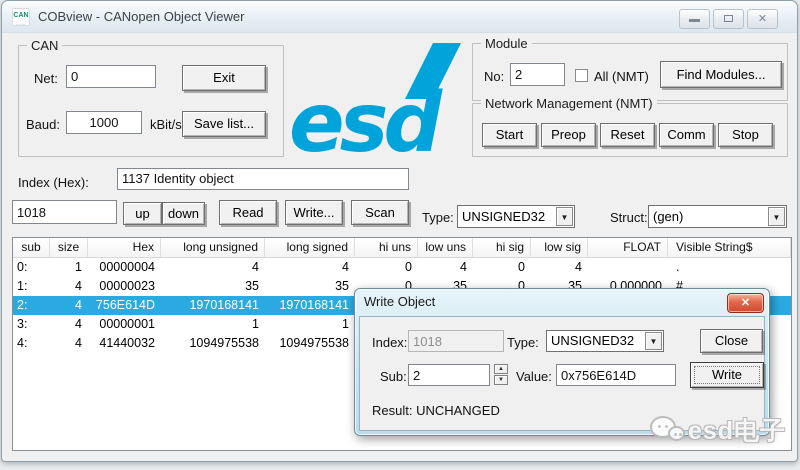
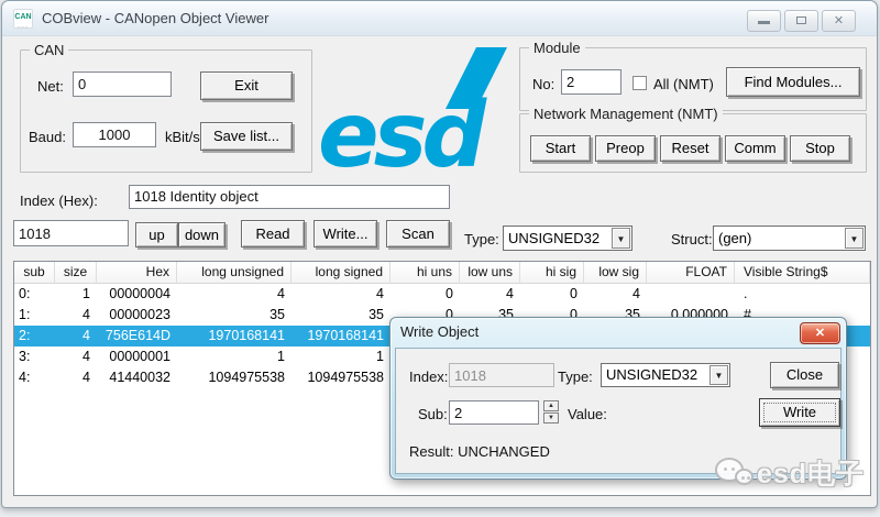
  COBview - CANopen Object Viewer
  ✕
  CAN
  Net:
  0
  Exit
  Baud:
  1000
  kBit/s
  Save list...
  esd
  Module
  No:
  2
  All (NMT)
  Find Modules...
  Network Management (NMT)
  Start
  Preop
  Reset
  Comm
  Stop
  Index (Hex):
- 1137 Identity object
+ 1018 Identity object
  1018
  up
  down
  Read
  Write...
  Scan
  Type:
  UNSIGNED32
  ▼
  Struct:
  (gen)
  ▼
  sub
  size
  Hex
  long unsigned
  long signed
  hi uns
  low uns
  hi sig
  low sig
  FLOAT
  Visible String$
  0:
  1
  00000004
  4
  4
  0
  4
  0
  4
  .
  1:
  4
  00000023
  35
  35
  0
  35
  0
  35
  0.000000
  #
  2:
  4
  756E614D
  1970168141
  1970168141
  3:
  4
  00000001
  1
  1
  4:
  4
  41440032
  1094975538
  1094975538
  Write Object
  ✕
  Index:
  1018
  Type:
  UNSIGNED32
  ▼
  Close
  Sub:
  2
  Value:
- 0x756E614D
  Write
  Result: UNCHANGED
  esd电子
